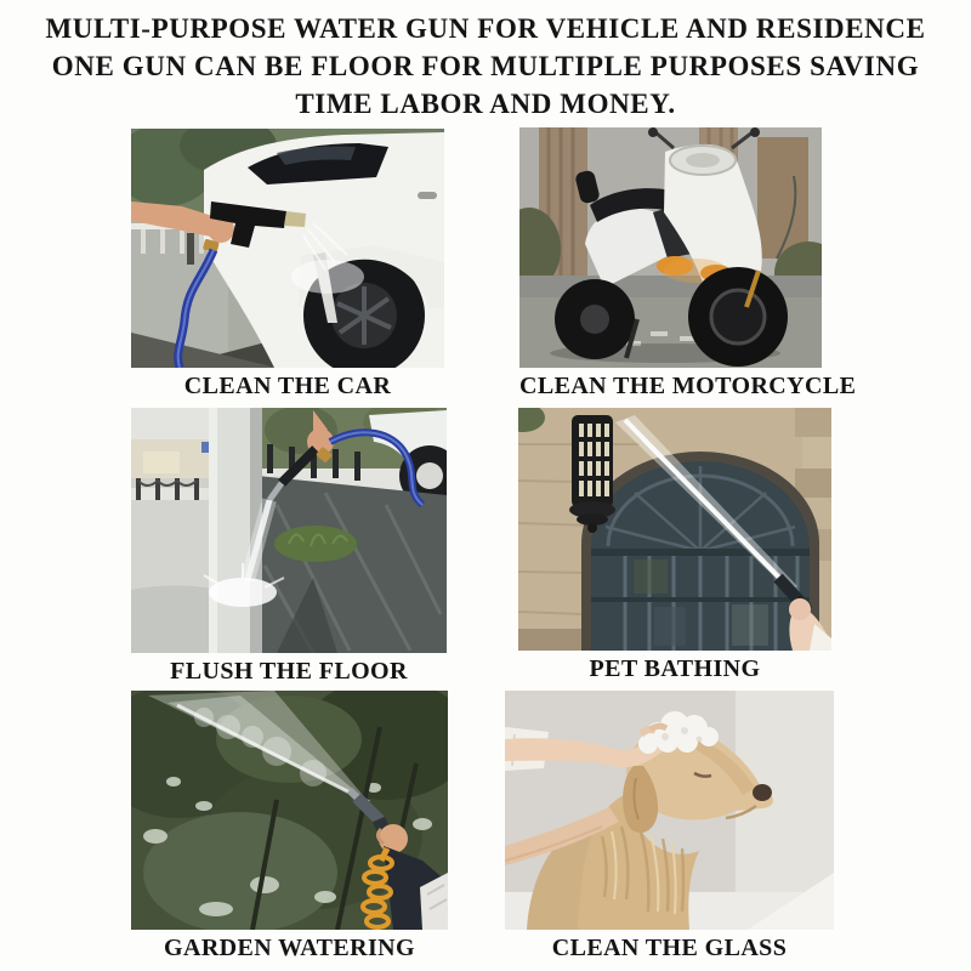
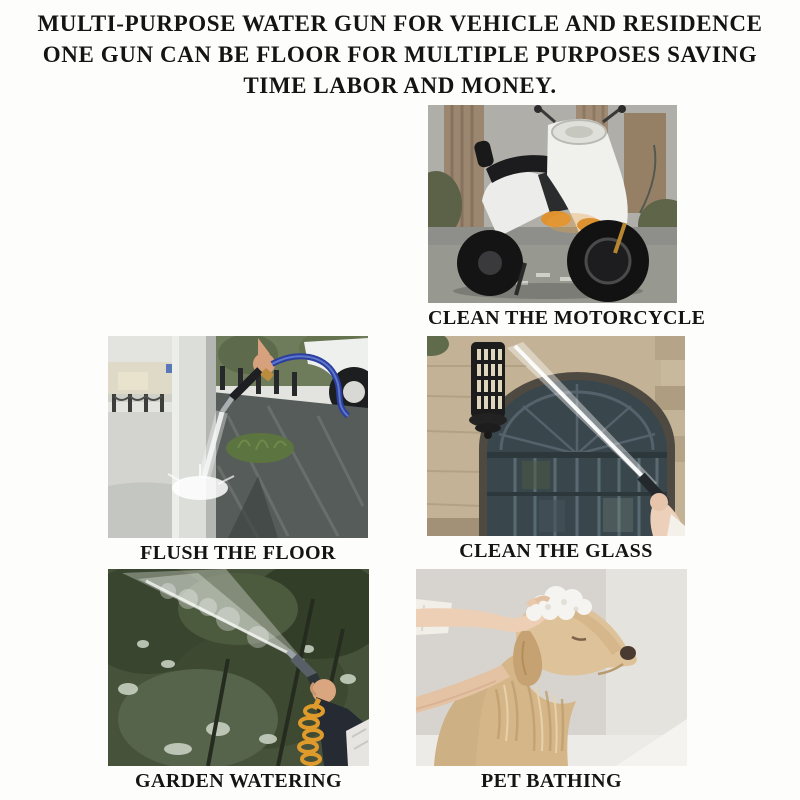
  MULTI-PURPOSE WATER GUN FOR VEHICLE AND RESIDENCE
  ONE GUN CAN BE FLOOR FOR MULTIPLE PURPOSES SAVING
  TIME LABOR AND MONEY.
- CLEAN THE CAR
  CLEAN THE MOTORCYCLE
  FLUSH THE FLOOR
- PET BATHING
+ CLEAN THE GLASS
  GARDEN WATERING
- CLEAN THE GLASS
+ PET BATHING
